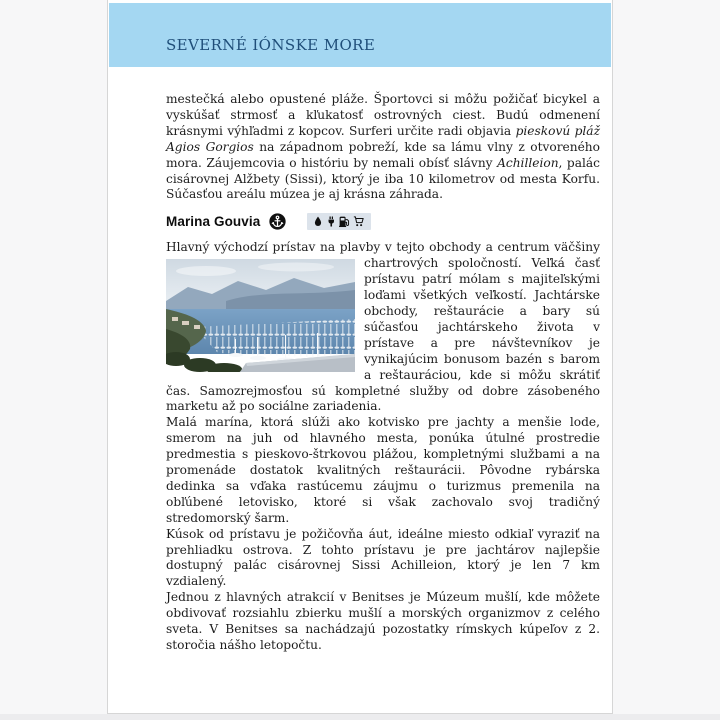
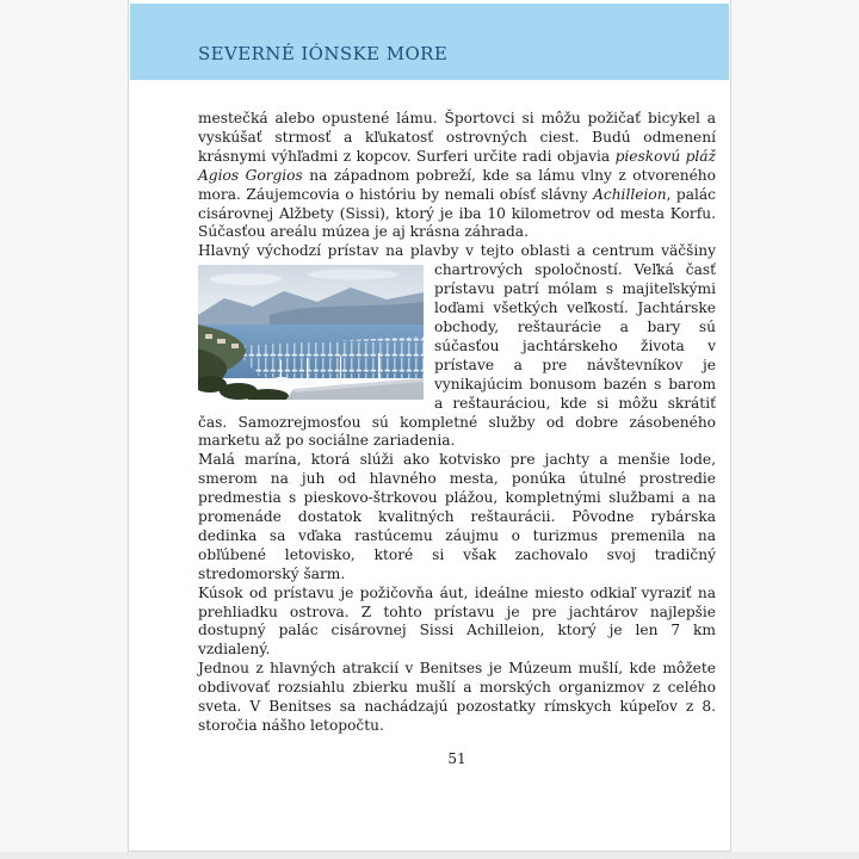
  SEVERNÉ IÓNSKE MORE
- mestečká alebo opustené pláže. Športovci si môžu požičať bicykel a vyskúšať strmosť a kľukatosť ostrovných ciest. Budú odmenení krásnymi výhľadmi z kopcov. Surferi určite radi objavia pieskovú pláž Agios Gorgios na západnom pobreží, kde sa lámu vlny z otvoreného mora. Záujemcovia o históriu by nemali obísť slávny Achilleion, palác cisárovnej Alžbety (Sissi), ktorý je iba 10 kilometrov od mesta Korfu. Súčasťou areálu múzea je aj krásna záhrada.
+ mestečká alebo opustené lámu. Športovci si môžu požičať bicykel a vyskúšať strmosť a kľukatosť ostrovných ciest. Budú odmenení krásnymi výhľadmi z kopcov. Surferi určite radi objavia pieskovú pláž Agios Gorgios na západnom pobreží, kde sa lámu vlny z otvoreného mora. Záujemcovia o históriu by nemali obísť slávny Achilleion, palác cisárovnej Alžbety (Sissi), ktorý je iba 10 kilometrov od mesta Korfu. Súčasťou areálu múzea je aj krásna záhrada.
- Marina Gouvia
- Hlavný východzí prístav na plavby v tejto obchody a centrum väčšiny
+ Hlavný východzí prístav na plavby v tejto oblasti a centrum väčšiny
  chartrových spoločností. Veľká časť prístavu patrí mólam s majiteľskými loďami všetkých veľkostí. Jachtárske obchody, reštaurácie a bary sú súčasťou jachtárskeho života v prístave a pre návštevníkov je vynikajúcim bonusom bazén s barom a reštauráciou, kde si môžu skrátiť čas. Samozrejmosťou sú kompletné služby od dobre zásobeného marketu až po sociálne zariadenia.
  Malá marína, ktorá slúži ako kotvisko pre jachty a menšie lode, smerom na juh od hlavného mesta, ponúka útulné prostredie predmestia s pieskovo-štrkovou plážou, kompletnými službami a na promenáde dostatok kvalitných reštaurácii. Pôvodne rybárska dedinka sa vďaka rastúcemu záujmu o turizmus premenila na obľúbené letovisko, ktoré si však zachovalo svoj tradičný stredomorský šarm.
  Kúsok od prístavu je požičovňa áut, ideálne miesto odkiaľ vyraziť na prehliadku ostrova. Z tohto prístavu je pre jachtárov najlepšie dostupný palác cisárovnej Sissi Achilleion, ktorý je len 7 km vzdialený.
- Jednou z hlavných atrakcií v Benitses je Múzeum mušlí, kde môžete obdivovať rozsiahlu zbierku mušlí a morských organizmov z celého sveta. V Benitses sa nachádzajú pozostatky rímskych kúpeľov z 2. storočia nášho letopočtu.
+ Jednou z hlavných atrakcií v Benitses je Múzeum mušlí, kde môžete obdivovať rozsiahlu zbierku mušlí a morských organizmov z celého sveta. V Benitses sa nachádzajú pozostatky rímskych kúpeľov z 8. storočia nášho letopočtu.
+ 51
